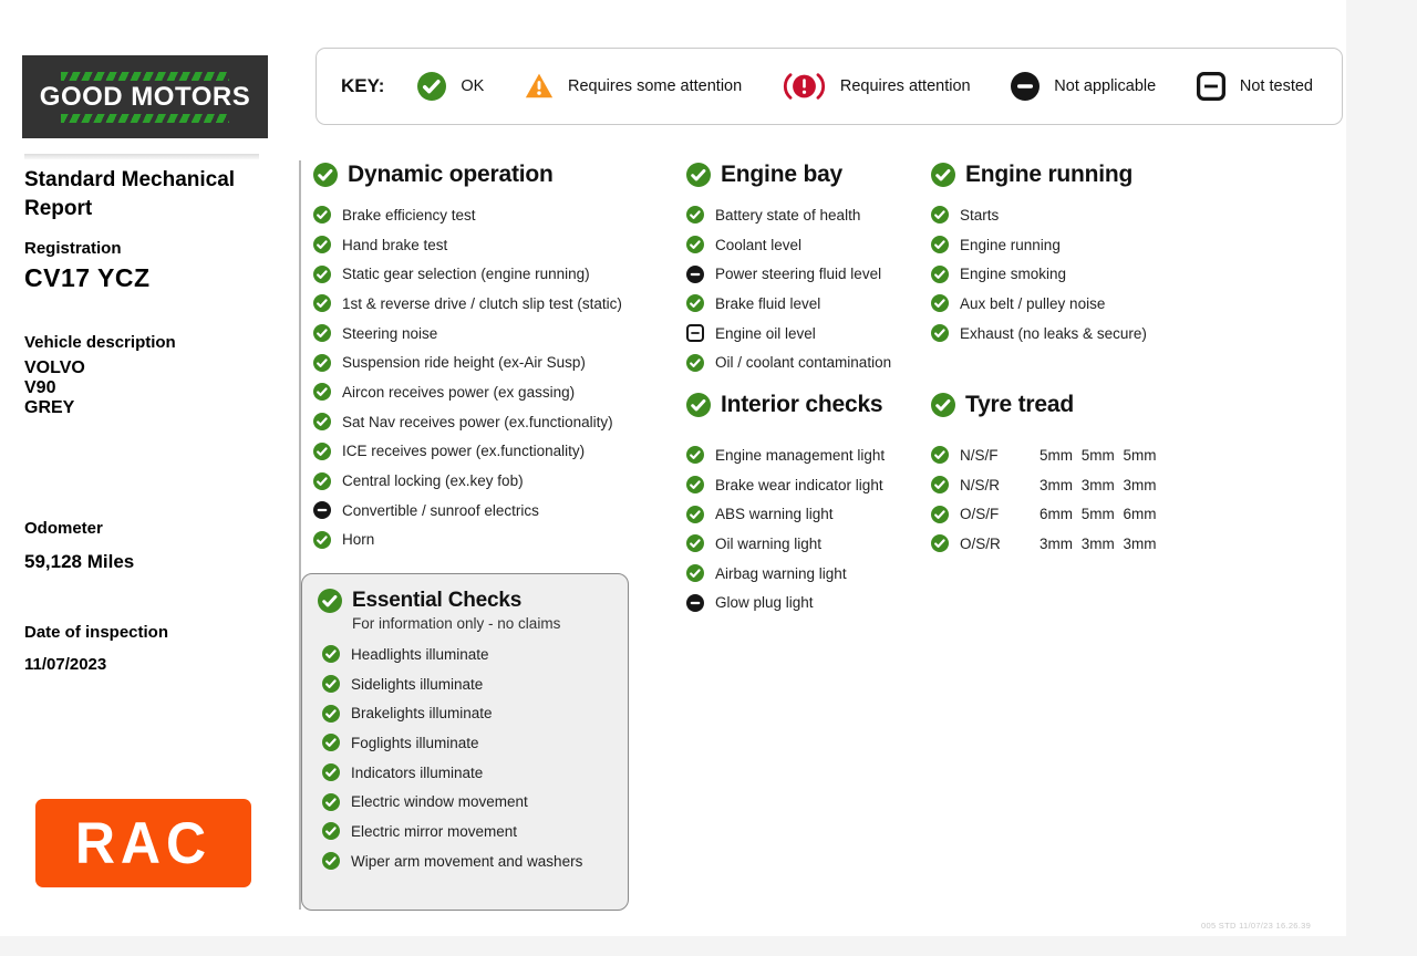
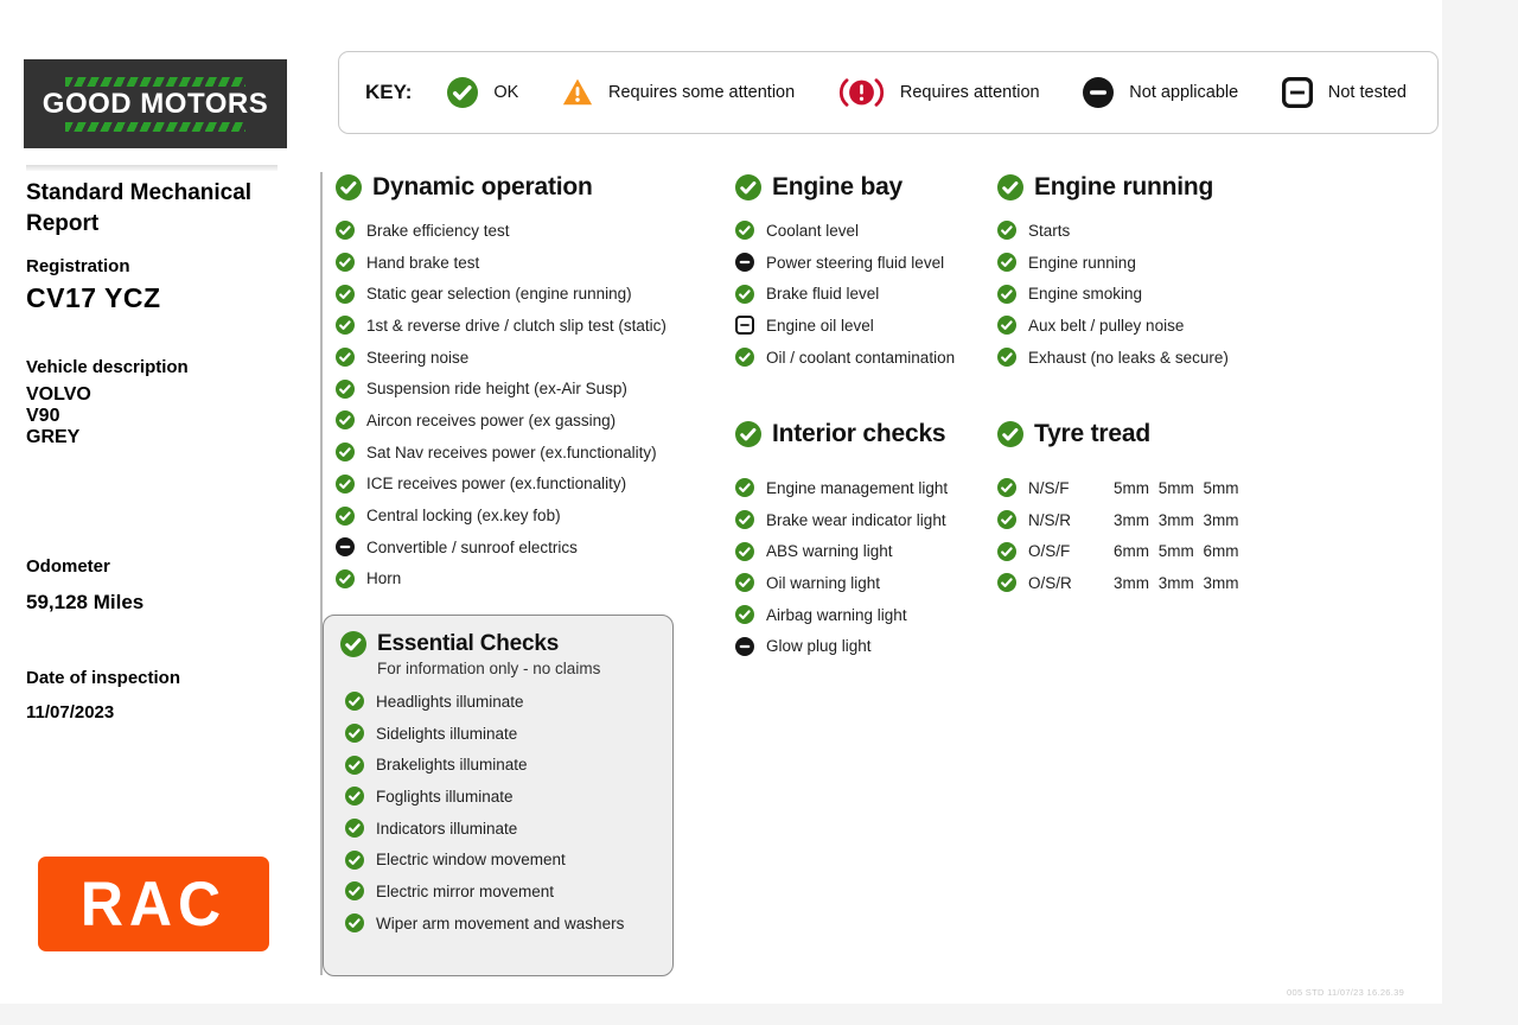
  GOOD MOTORS
  KEY:
  OK
  Requires some attention
  Requires attention
  Not applicable
  Not tested
  Standard Mechanical Report
  Registration
  CV17 YCZ
  Vehicle description
  VOLVO
  V90
  GREY
  Odometer
  59,128 Miles
  Date of inspection
  11/07/2023
  RAC
  Dynamic operation
  Brake efficiency test
  Hand brake test
  Static gear selection (engine running)
  1st & reverse drive / clutch slip test (static)
  Steering noise
  Suspension ride height (ex-Air Susp)
  Aircon receives power (ex gassing)
  Sat Nav receives power (ex.functionality)
  ICE receives power (ex.functionality)
  Central locking (ex.key fob)
  Convertible / sunroof electrics
  Horn
  Essential Checks
  For information only - no claims
  Headlights illuminate
  Sidelights illuminate
  Brakelights illuminate
  Foglights illuminate
  Indicators illuminate
  Electric window movement
  Electric mirror movement
  Wiper arm movement and washers
  Engine bay
- Battery state of health
  Coolant level
  Power steering fluid level
  Brake fluid level
  Engine oil level
  Oil / coolant contamination
  Interior checks
  Engine management light
  Brake wear indicator light
  ABS warning light
  Oil warning light
  Airbag warning light
  Glow plug light
  Engine running
  Starts
  Engine running
  Engine smoking
  Aux belt / pulley noise
  Exhaust (no leaks & secure)
  Tyre tread
  N/S/F
  5mm 5mm 5mm
  N/S/R
  3mm 3mm 3mm
  O/S/F
  6mm 5mm 6mm
  O/S/R
  3mm 3mm 3mm
  005 STD 11/07/23 16.26.39
